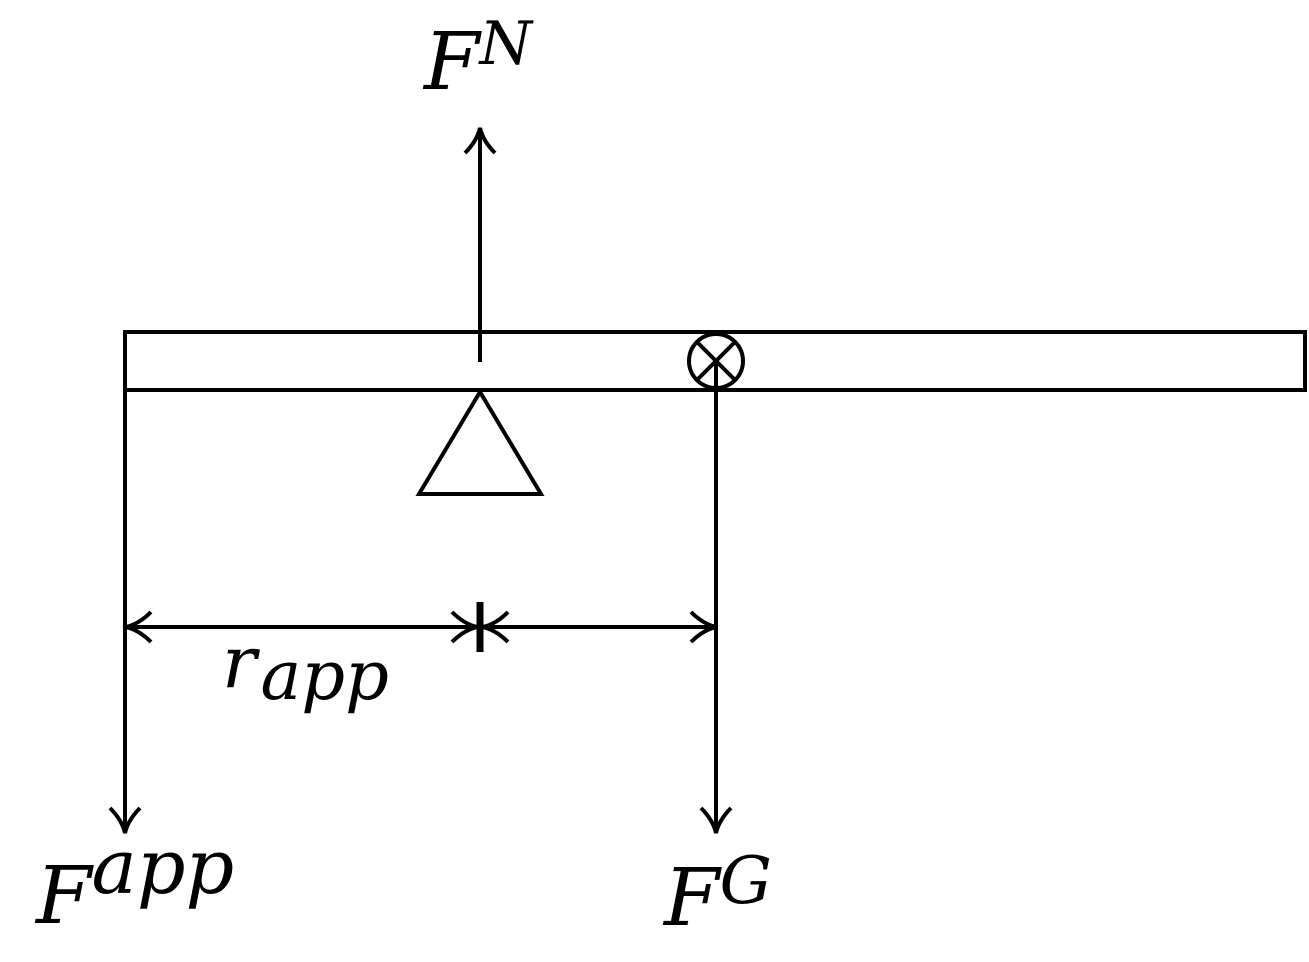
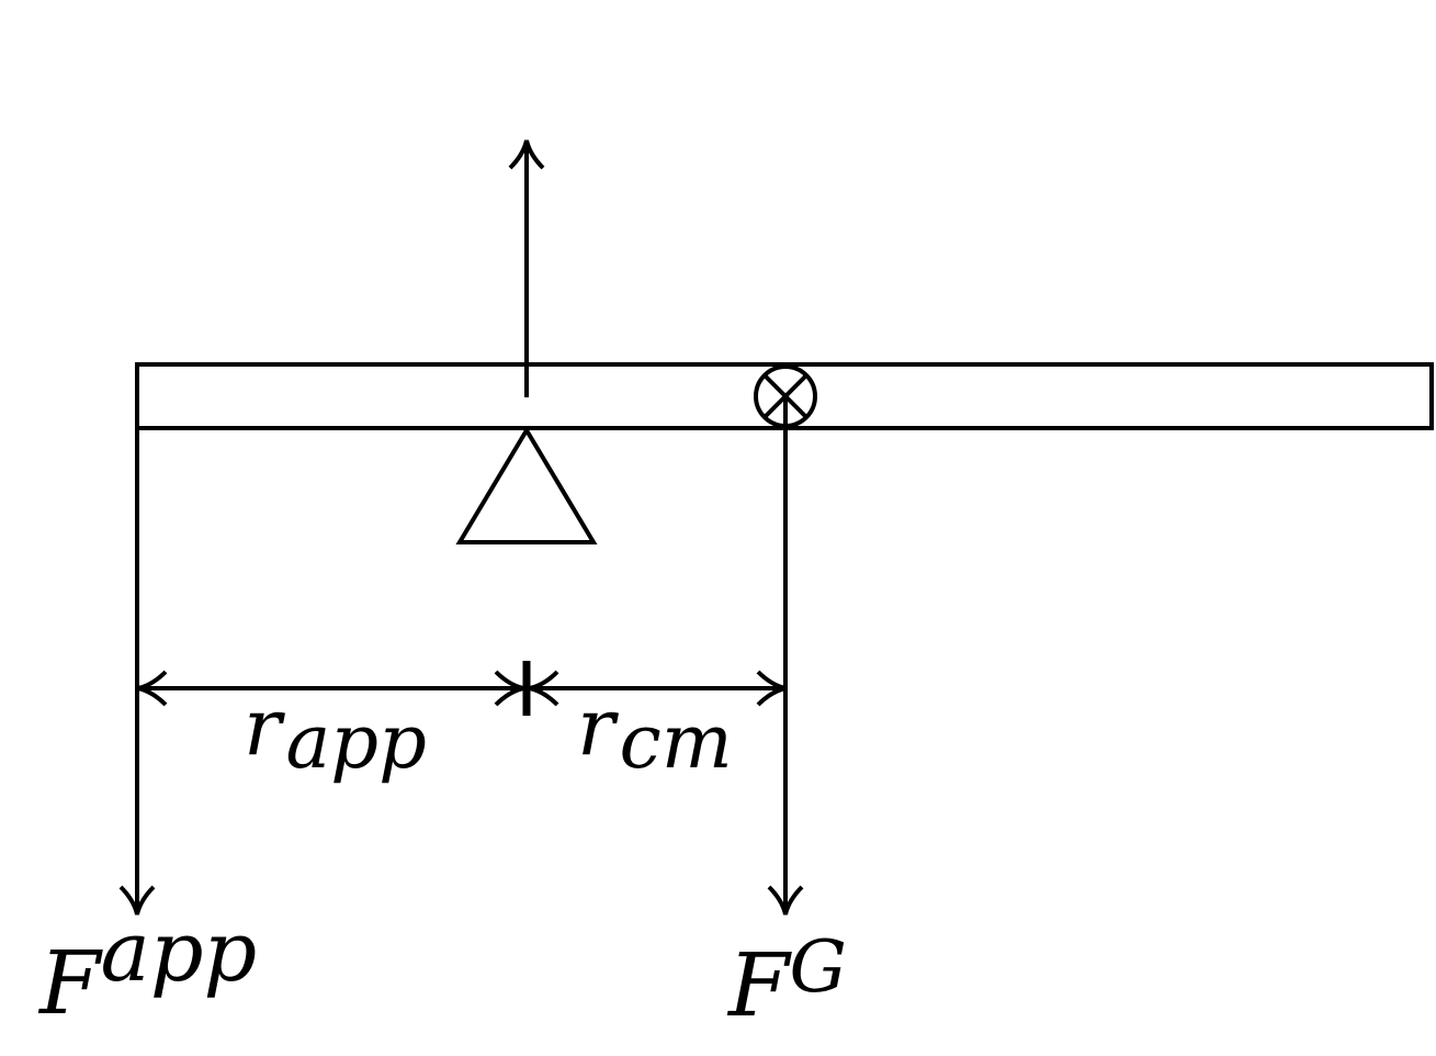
- FN
  Fapp
  FG
  rapp
+ rcm
